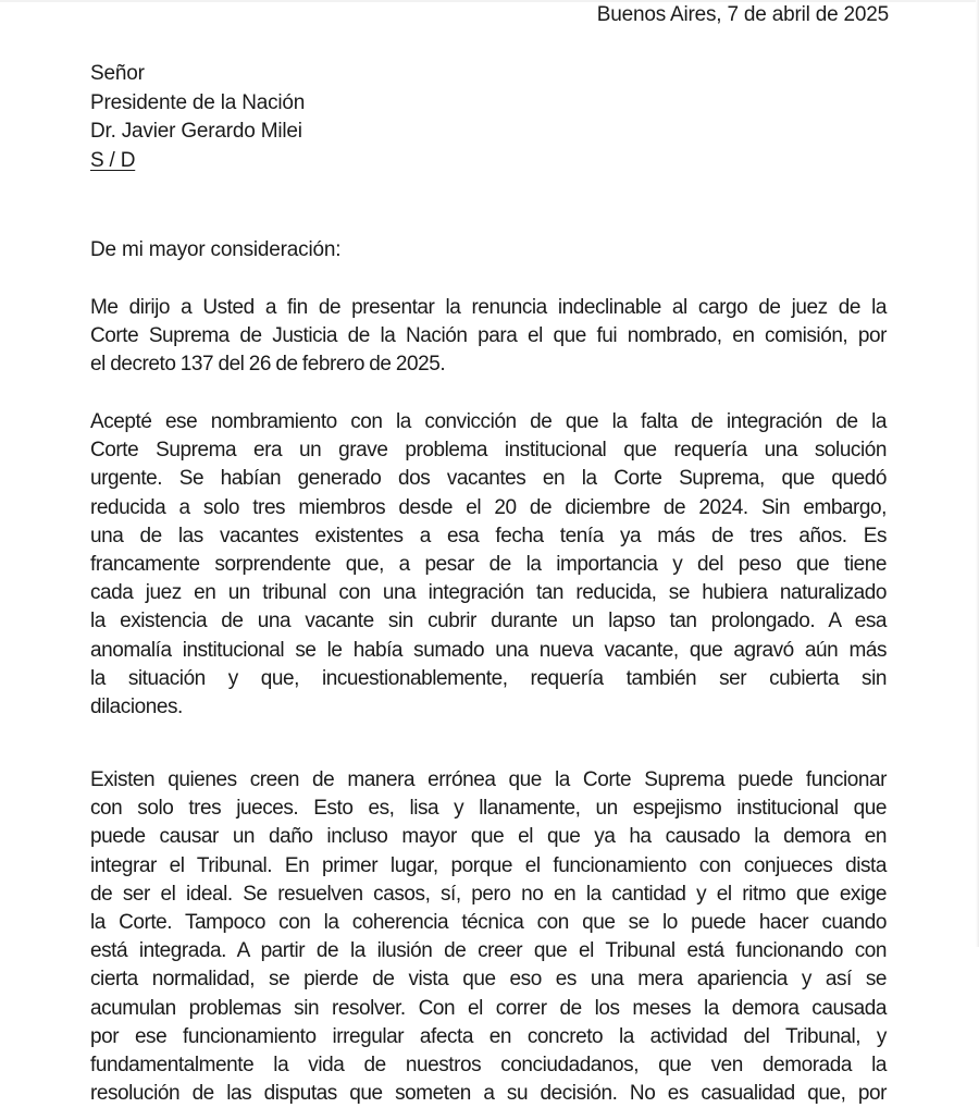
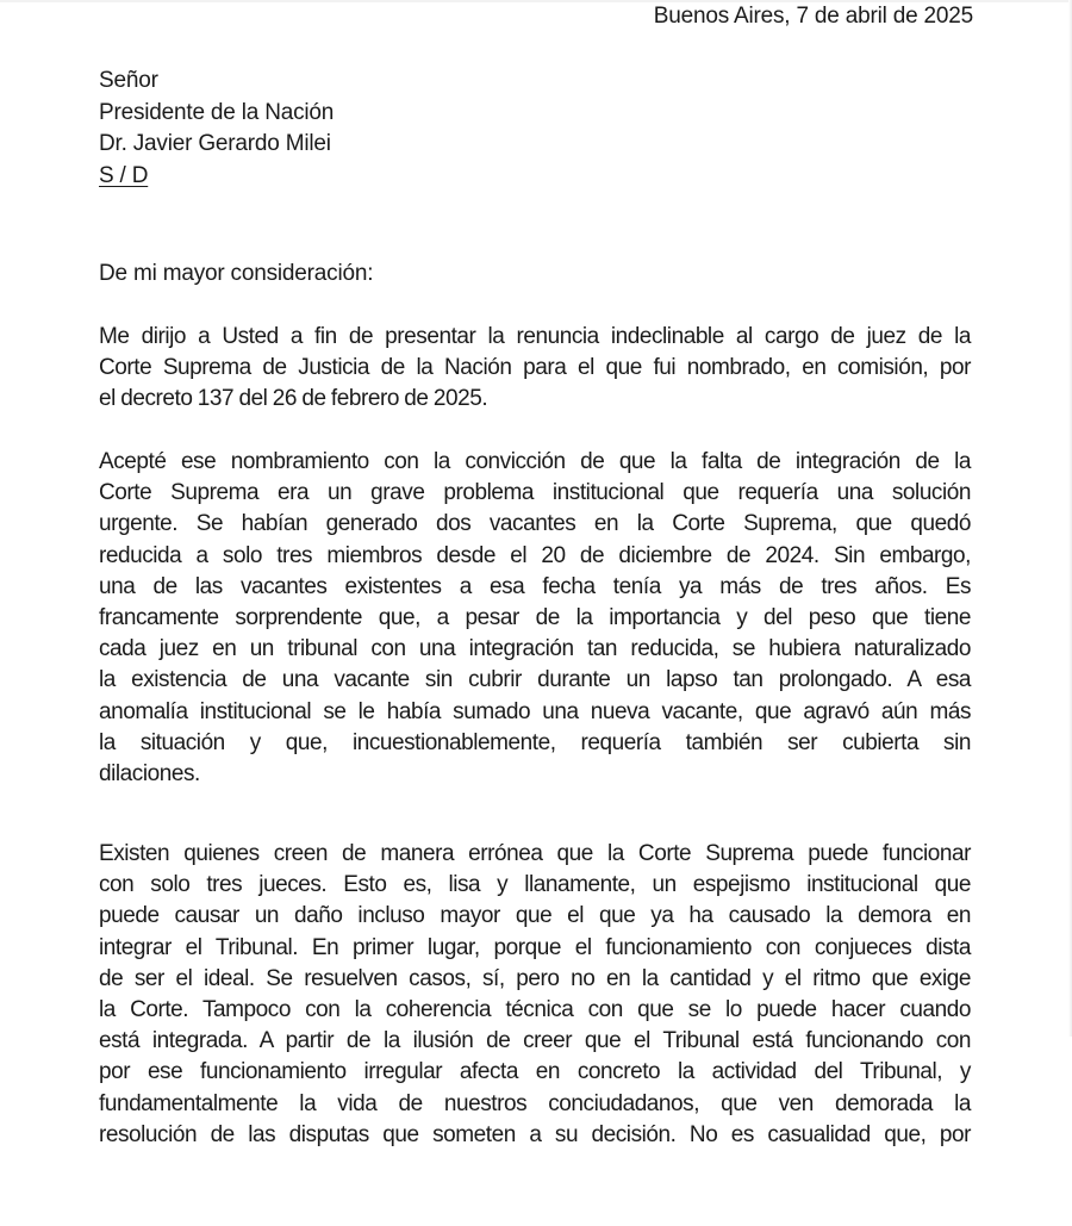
  Buenos Aires, 7 de abril de 2025
  Señor
  Presidente de la Nación
  Dr. Javier Gerardo Milei
  S / D
  De mi mayor consideración:
  Me dirijo a Usted a fin de presentar la renuncia indeclinable al cargo de juez de la
  Corte Suprema de Justicia de la Nación para el que fui nombrado, en comisión, por
  el decreto 137 del 26 de febrero de 2025.
  Acepté ese nombramiento con la convicción de que la falta de integración de la
  Corte Suprema era un grave problema institucional que requería una solución
  urgente. Se habían generado dos vacantes en la Corte Suprema, que quedó
  reducida a solo tres miembros desde el 20 de diciembre de 2024. Sin embargo,
  una de las vacantes existentes a esa fecha tenía ya más de tres años. Es
  francamente sorprendente que, a pesar de la importancia y del peso que tiene
  cada juez en un tribunal con una integración tan reducida, se hubiera naturalizado
  la existencia de una vacante sin cubrir durante un lapso tan prolongado. A esa
  anomalía institucional se le había sumado una nueva vacante, que agravó aún más
  la situación y que, incuestionablemente, requería también ser cubierta sin
  dilaciones.
  Existen quienes creen de manera errónea que la Corte Suprema puede funcionar
  con solo tres jueces. Esto es, lisa y llanamente, un espejismo institucional que
  puede causar un daño incluso mayor que el que ya ha causado la demora en
  integrar el Tribunal. En primer lugar, porque el funcionamiento con conjueces dista
  de ser el ideal. Se resuelven casos, sí, pero no en la cantidad y el ritmo que exige
  la Corte. Tampoco con la coherencia técnica con que se lo puede hacer cuando
  está integrada. A partir de la ilusión de creer que el Tribunal está funcionando con
- cierta normalidad, se pierde de vista que eso es una mera apariencia y así se
- acumulan problemas sin resolver. Con el correr de los meses la demora causada
  por ese funcionamiento irregular afecta en concreto la actividad del Tribunal, y
  fundamentalmente la vida de nuestros conciudadanos, que ven demorada la
  resolución de las disputas que someten a su decisión. No es casualidad que, por
